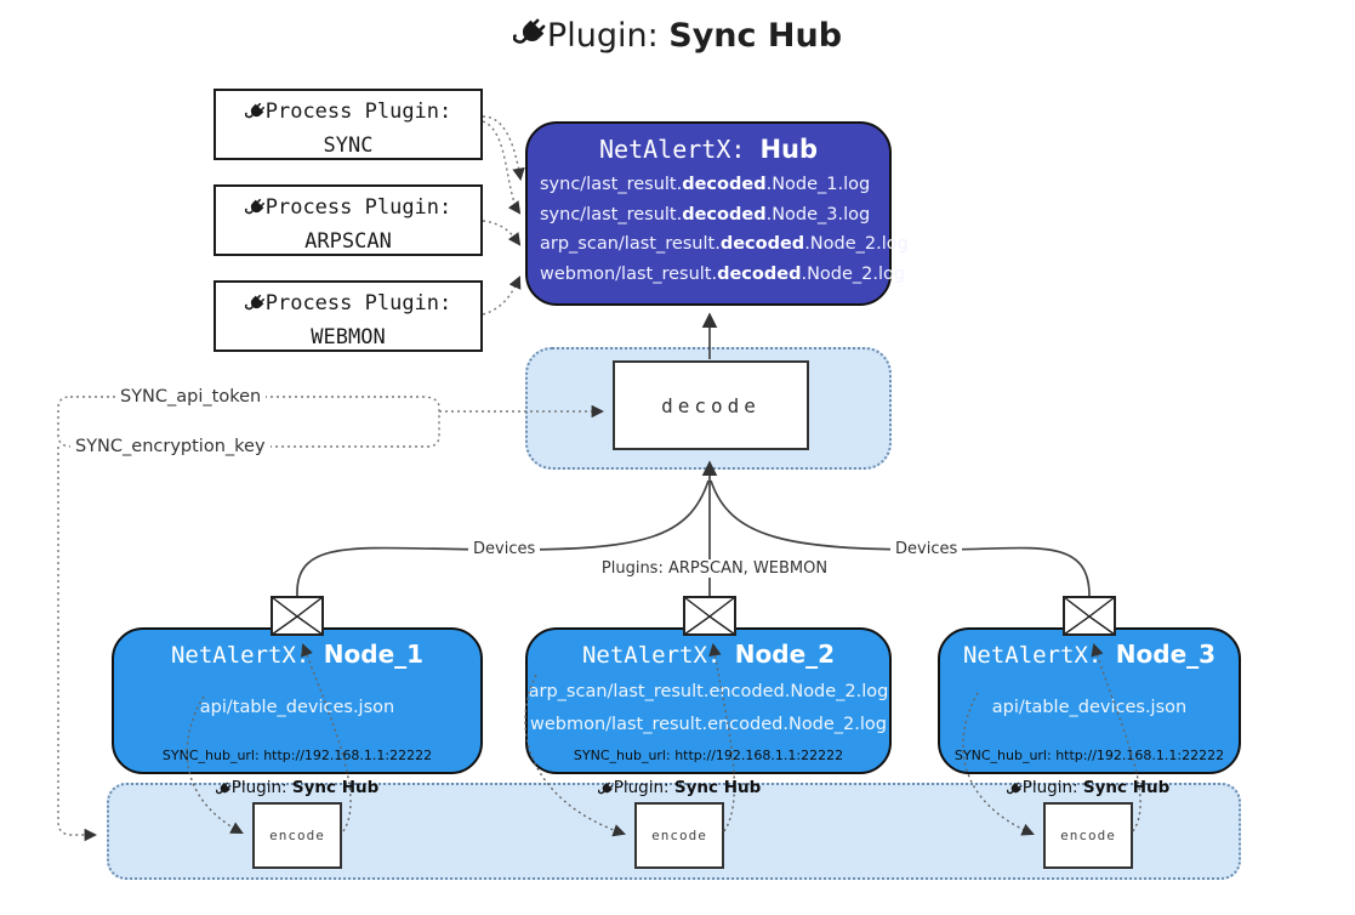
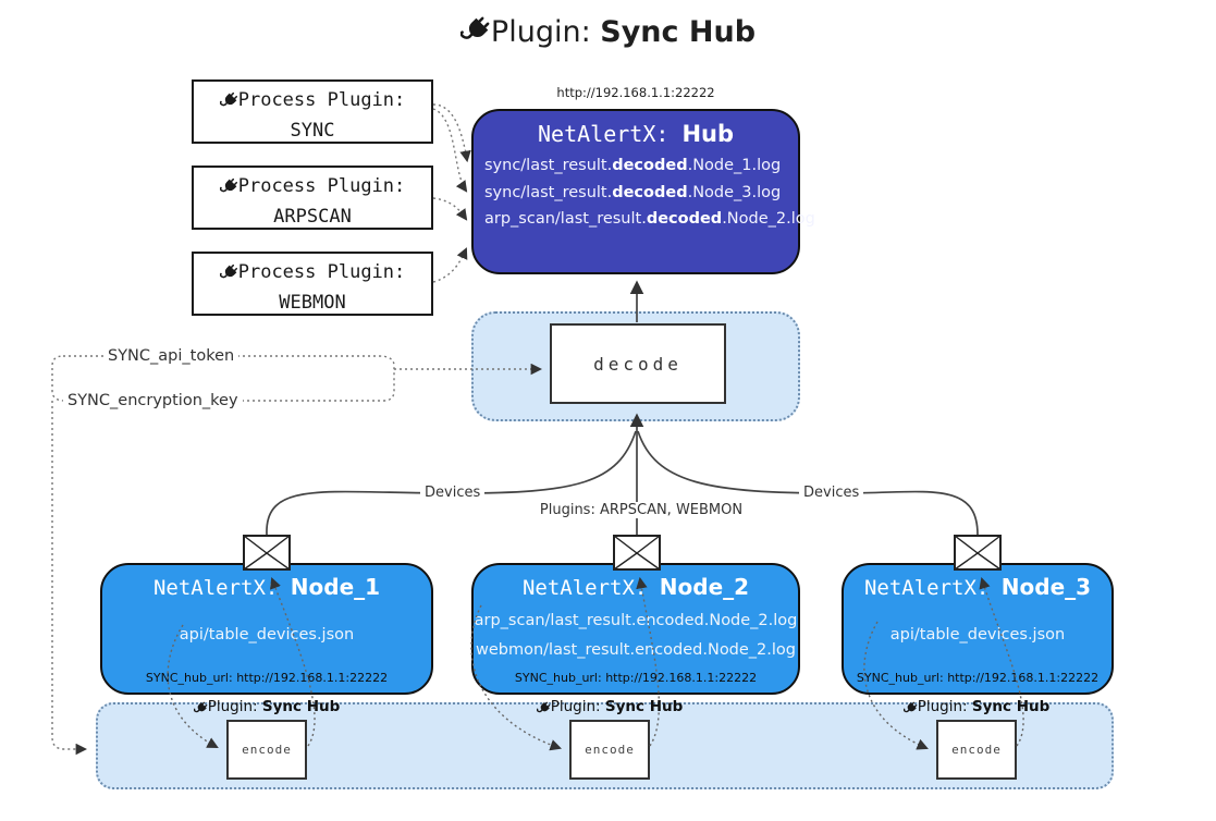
  Plugin: Sync Hub
  Process Plugin:
  SYNC
  Process Plugin:
  ARPSCAN
  Process Plugin:
  WEBMON
+ http://192.168.1.1:22222
  NetAlertX: Hub
  sync/last_result.decoded.Node_1.log
  sync/last_result.decoded.Node_3.log
  arp_scan/last_result.decoded.Node_2.log
- webmon/last_result.decoded.Node_2.log
  decode
  SYNC_api_token
  SYNC_encryption_key
  NetAlertX: Node_1
  api/table_devices.json
  SYNC_hub_url: http://192.168.1.1:22222
  NetAlertX: Node_2
  arp_scan/last_result.encoded.Node_2.log
  webmon/last_result.encoded.Node_2.log
  SYNC_hub_url: http://192.168.1.1:22222
  NetAlertX: Node_3
  api/table_devices.json
  SYNC_hub_url: http://192.168.1.1:22222
  encode
  encode
  encode
  Devices
  Devices
  Plugins: ARPSCAN, WEBMON
  Plugin: Sync Hub
  Plugin: Sync Hub
  Plugin: Sync Hub
